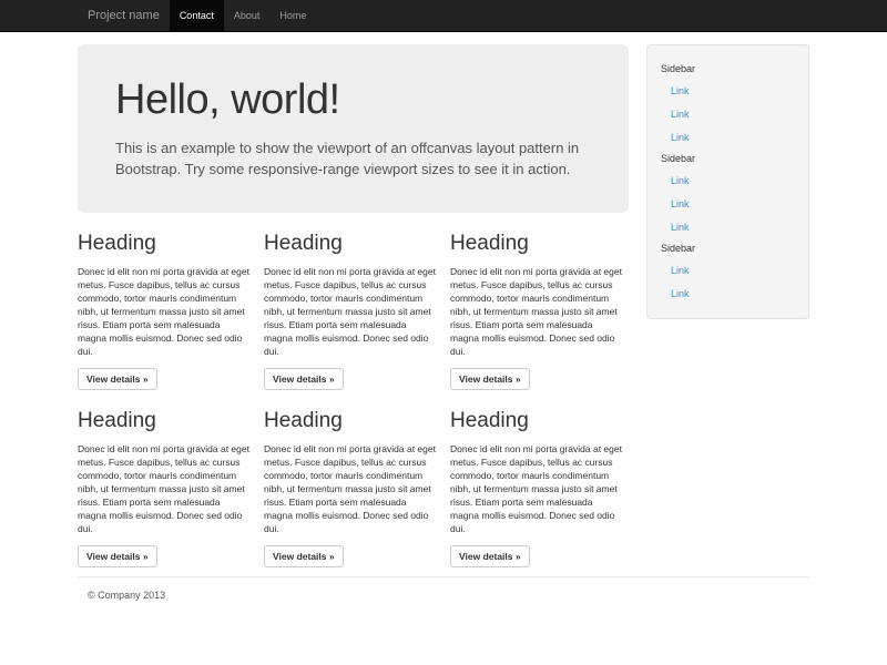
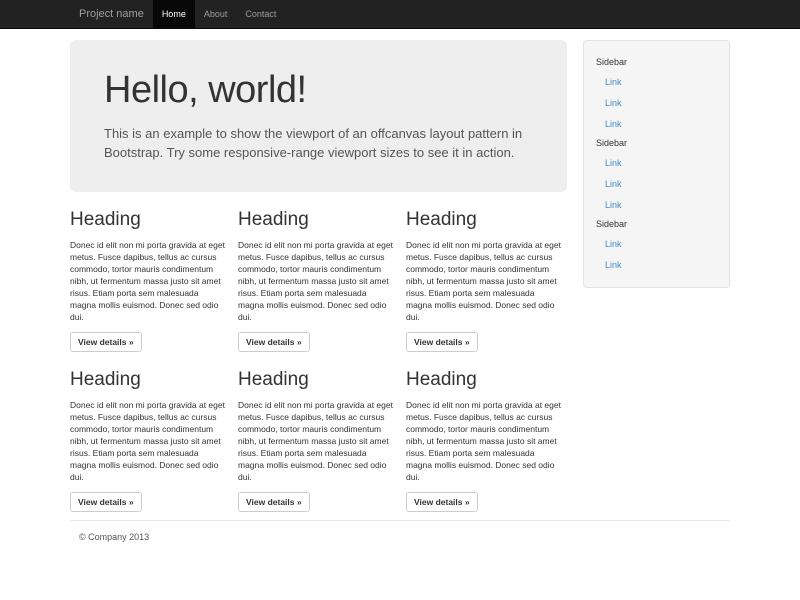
  Project name
- Contact
+ Home
  About
- Home
+ Contact
  Hello, world!
  This is an example to show the viewport of an offcanvas layout pattern in Bootstrap. Try some responsive-range viewport sizes to see it in action.
  Heading
  Donec id elit non mi porta gravida at eget metus. Fusce dapibus, tellus ac cursus commodo, tortor mauris condimentum nibh, ut fermentum massa justo sit amet risus. Etiam porta sem malesuada magna mollis euismod. Donec sed odio dui.
  View details »
  Heading
  Donec id elit non mi porta gravida at eget metus. Fusce dapibus, tellus ac cursus commodo, tortor mauris condimentum nibh, ut fermentum massa justo sit amet risus. Etiam porta sem malesuada magna mollis euismod. Donec sed odio dui.
  View details »
  Heading
  Donec id elit non mi porta gravida at eget metus. Fusce dapibus, tellus ac cursus commodo, tortor mauris condimentum nibh, ut fermentum massa justo sit amet risus. Etiam porta sem malesuada magna mollis euismod. Donec sed odio dui.
  View details »
  Heading
  Donec id elit non mi porta gravida at eget metus. Fusce dapibus, tellus ac cursus commodo, tortor mauris condimentum nibh, ut fermentum massa justo sit amet risus. Etiam porta sem malesuada magna mollis euismod. Donec sed odio dui.
  View details »
  Heading
  Donec id elit non mi porta gravida at eget metus. Fusce dapibus, tellus ac cursus commodo, tortor mauris condimentum nibh, ut fermentum massa justo sit amet risus. Etiam porta sem malesuada magna mollis euismod. Donec sed odio dui.
  View details »
  Heading
  Donec id elit non mi porta gravida at eget metus. Fusce dapibus, tellus ac cursus commodo, tortor mauris condimentum nibh, ut fermentum massa justo sit amet risus. Etiam porta sem malesuada magna mollis euismod. Donec sed odio dui.
  View details »
  Sidebar
  Link
  Link
  Link
  Sidebar
  Link
  Link
  Link
  Sidebar
  Link
  Link
  © Company 2013
